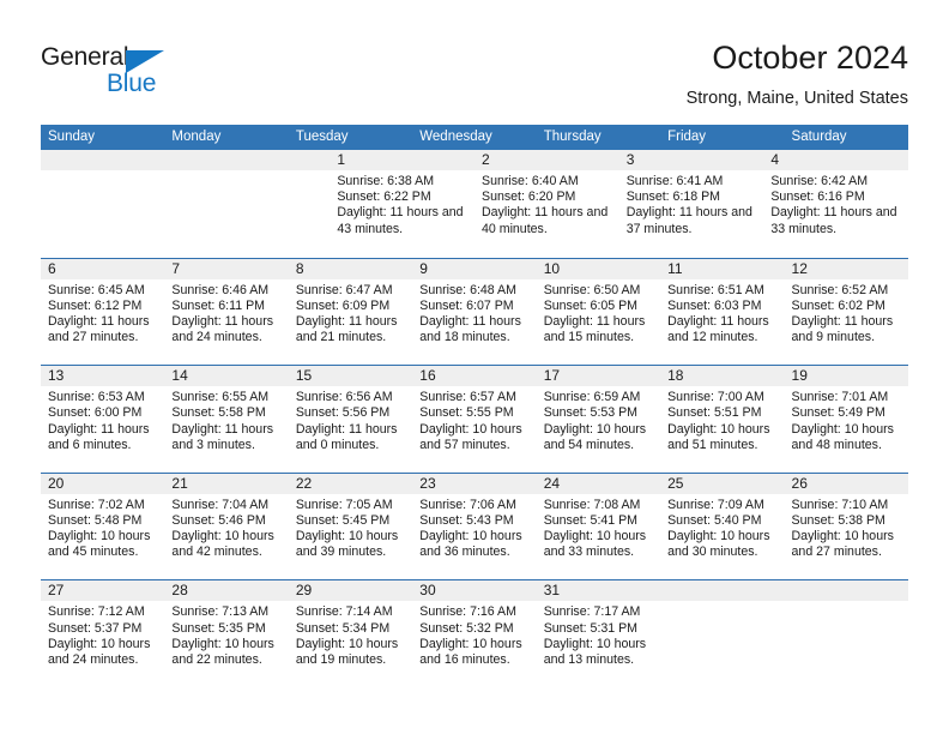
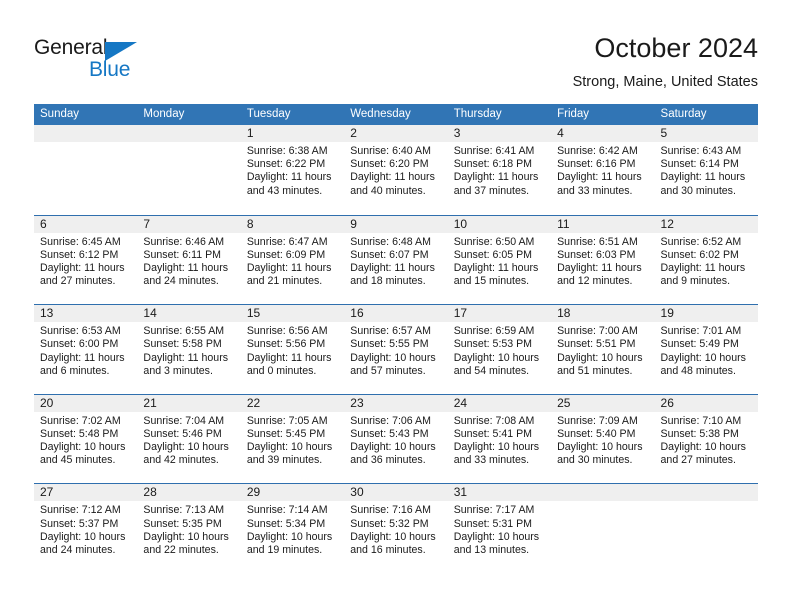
  General
  Blue
  October 2024
  Strong, Maine, United States
  Sunday
  Monday
  Tuesday
  Wednesday
  Thursday
  Friday
  Saturday
  1
  Sunrise: 6:38 AM
  Sunset: 6:22 PM
  Daylight: 11 hours and 43 minutes.
  2
  Sunrise: 6:40 AM
  Sunset: 6:20 PM
  Daylight: 11 hours and 40 minutes.
  3
  Sunrise: 6:41 AM
  Sunset: 6:18 PM
  Daylight: 11 hours and 37 minutes.
  4
  Sunrise: 6:42 AM
  Sunset: 6:16 PM
  Daylight: 11 hours and 33 minutes.
+ 5
+ Sunrise: 6:43 AM
+ Sunset: 6:14 PM
+ Daylight: 11 hours and 30 minutes.
  6
  Sunrise: 6:45 AM
  Sunset: 6:12 PM
  Daylight: 11 hours and 27 minutes.
  7
  Sunrise: 6:46 AM
  Sunset: 6:11 PM
  Daylight: 11 hours and 24 minutes.
  8
  Sunrise: 6:47 AM
  Sunset: 6:09 PM
  Daylight: 11 hours and 21 minutes.
  9
  Sunrise: 6:48 AM
  Sunset: 6:07 PM
  Daylight: 11 hours and 18 minutes.
  10
  Sunrise: 6:50 AM
  Sunset: 6:05 PM
  Daylight: 11 hours and 15 minutes.
  11
  Sunrise: 6:51 AM
  Sunset: 6:03 PM
  Daylight: 11 hours and 12 minutes.
  12
  Sunrise: 6:52 AM
  Sunset: 6:02 PM
  Daylight: 11 hours and 9 minutes.
  13
  Sunrise: 6:53 AM
  Sunset: 6:00 PM
  Daylight: 11 hours and 6 minutes.
  14
  Sunrise: 6:55 AM
  Sunset: 5:58 PM
  Daylight: 11 hours and 3 minutes.
  15
  Sunrise: 6:56 AM
  Sunset: 5:56 PM
  Daylight: 11 hours and 0 minutes.
  16
  Sunrise: 6:57 AM
  Sunset: 5:55 PM
  Daylight: 10 hours and 57 minutes.
  17
  Sunrise: 6:59 AM
  Sunset: 5:53 PM
  Daylight: 10 hours and 54 minutes.
  18
  Sunrise: 7:00 AM
  Sunset: 5:51 PM
  Daylight: 10 hours and 51 minutes.
  19
  Sunrise: 7:01 AM
  Sunset: 5:49 PM
  Daylight: 10 hours and 48 minutes.
  20
  Sunrise: 7:02 AM
  Sunset: 5:48 PM
  Daylight: 10 hours and 45 minutes.
  21
  Sunrise: 7:04 AM
  Sunset: 5:46 PM
  Daylight: 10 hours and 42 minutes.
  22
  Sunrise: 7:05 AM
  Sunset: 5:45 PM
  Daylight: 10 hours and 39 minutes.
  23
  Sunrise: 7:06 AM
  Sunset: 5:43 PM
  Daylight: 10 hours and 36 minutes.
  24
  Sunrise: 7:08 AM
  Sunset: 5:41 PM
  Daylight: 10 hours and 33 minutes.
  25
  Sunrise: 7:09 AM
  Sunset: 5:40 PM
  Daylight: 10 hours and 30 minutes.
  26
  Sunrise: 7:10 AM
  Sunset: 5:38 PM
  Daylight: 10 hours and 27 minutes.
  27
  Sunrise: 7:12 AM
  Sunset: 5:37 PM
  Daylight: 10 hours and 24 minutes.
  28
  Sunrise: 7:13 AM
  Sunset: 5:35 PM
  Daylight: 10 hours and 22 minutes.
  29
  Sunrise: 7:14 AM
  Sunset: 5:34 PM
  Daylight: 10 hours and 19 minutes.
  30
  Sunrise: 7:16 AM
  Sunset: 5:32 PM
  Daylight: 10 hours and 16 minutes.
  31
  Sunrise: 7:17 AM
  Sunset: 5:31 PM
  Daylight: 10 hours and 13 minutes.
